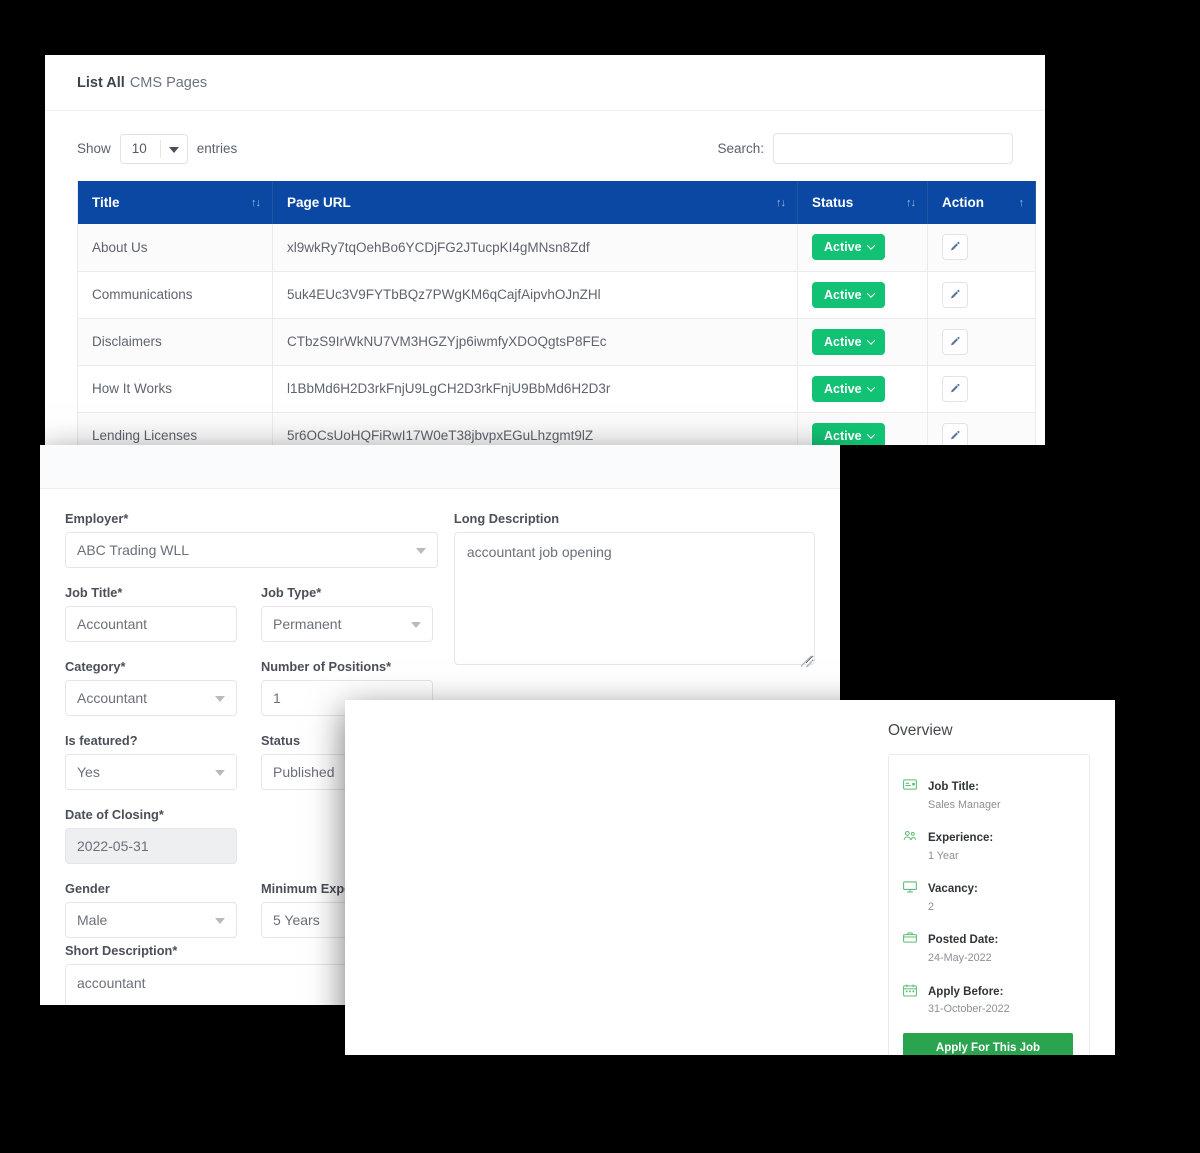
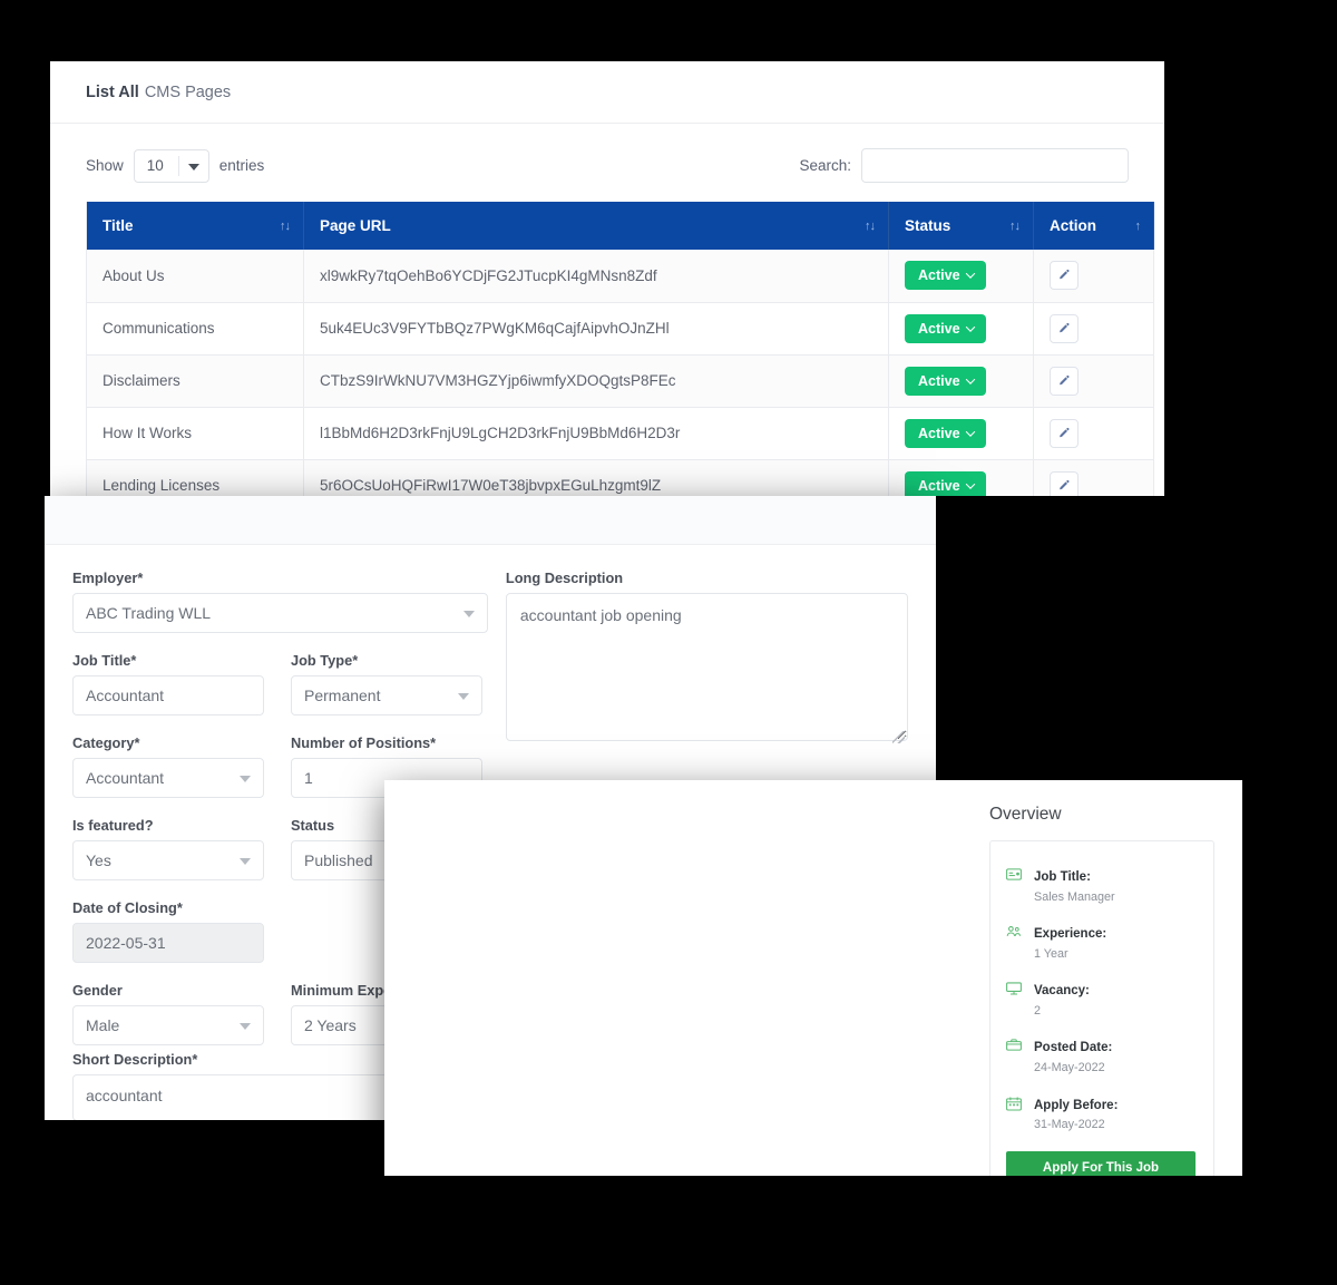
  List All
  CMS Pages
  Show
  10
  entries
  Search:
  Title ↑↓	Page URL ↑↓	Status ↑↓	Action ↑
  About Us	xl9wkRy7tqOehBo6YCDjFG2JTucpKI4gMNsn8Zdf	Active
  Communications	5uk4EUc3V9FYTbBQz7PWgKM6qCajfAipvhOJnZHl	Active
  Disclaimers	CTbzS9IrWkNU7VM3HGZYjp6iwmfyXDOQgtsP8FEc	Active
  How It Works	l1BbMd6H2D3rkFnjU9LgCH2D3rkFnjU9BbMd6H2D3r	Active
  Lending Licenses	5r6OCsUoHQFiRwI17W0eT38jbvpxEGuLhzgmt9lZ	Active
  Employer*
  ABC Trading WLL
  Job Title*
  Accountant
  Job Type*
  Permanent
  Category*
  Accountant
  Number of Positions*
  1
  Is featured?
  Yes
  Status
  Published
  Date of Closing*
  2022-05-31
  Gender
  Male
- 5 Years
+ 2 Years
  Long Description
  accountant job opening
  Short Description*
  accountant
  Overview
  Job Title:
  Sales Manager
  Experience:
  1 Year
  Vacancy:
  2
  Posted Date:
  24-May-2022
  Apply Before:
- 31-October-2022
+ 31-May-2022
  Apply For This Job
